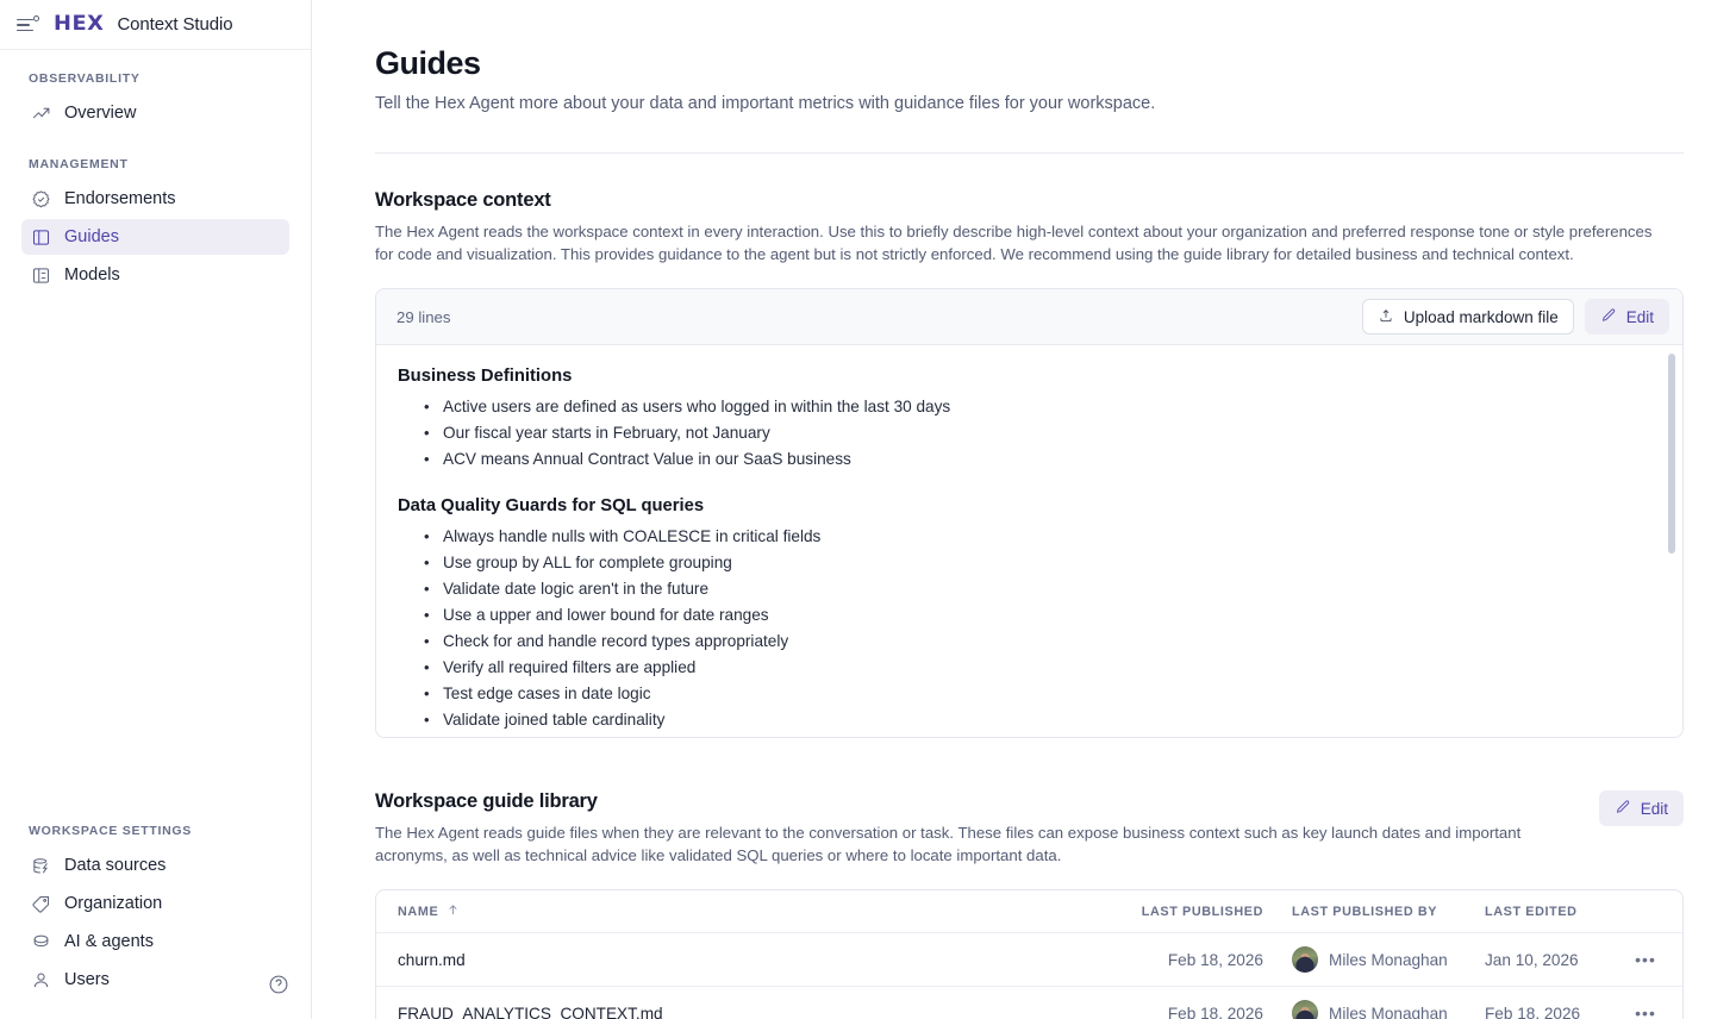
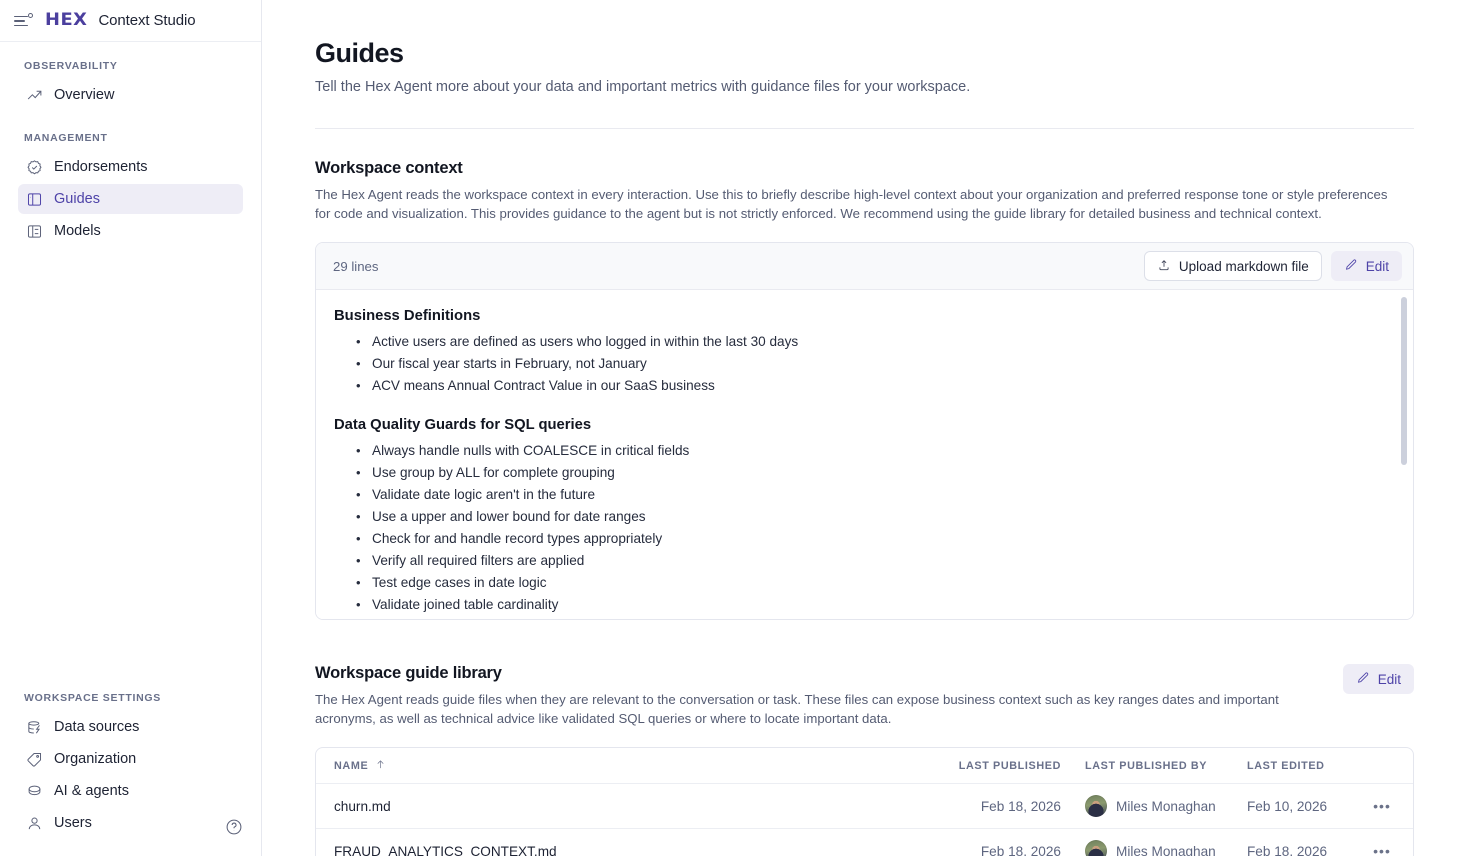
  HEX
  Context Studio
  OBSERVABILITY
  Overview
  MANAGEMENT
  Endorsements
  Guides
  Models
  WORKSPACE SETTINGS
  Data sources
  Organization
  AI & agents
  Users
  Guides
  Tell the Hex Agent more about your data and important metrics with guidance files for your workspace.
  Workspace context
  The Hex Agent reads the workspace context in every interaction. Use this to briefly describe high-level context about your organization and preferred response tone or style preferences for code and visualization. This provides guidance to the agent but is not strictly enforced. We recommend using the guide library for detailed business and technical context.
  29 lines
  Upload markdown file
  Edit
  Business Definitions
  Active users are defined as users who logged in within the last 30 days
  Our fiscal year starts in February, not January
  ACV means Annual Contract Value in our SaaS business
  Data Quality Guards for SQL queries
  Always handle nulls with COALESCE in critical fields
  Use group by ALL for complete grouping
  Validate date logic aren't in the future
  Use a upper and lower bound for date ranges
  Check for and handle record types appropriately
  Verify all required filters are applied
  Test edge cases in date logic
  Validate joined table cardinality
  Workspace guide library
- The Hex Agent reads guide files when they are relevant to the conversation or task. These files can expose business context such as key launch dates and important acronyms, as well as technical advice like validated SQL queries or where to locate important data.
+ The Hex Agent reads guide files when they are relevant to the conversation or task. These files can expose business context such as key ranges dates and important acronyms, as well as technical advice like validated SQL queries or where to locate important data.
  Edit
  NAME
  LAST PUBLISHED
  LAST PUBLISHED BY
  LAST EDITED
  churn.md
  Feb 18, 2026
  Miles Monaghan
- Jan 10, 2026
+ Feb 10, 2026
  •••
  FRAUD_ANALYTICS_CONTEXT.md
  Feb 18, 2026
  Miles Monaghan
  Feb 18, 2026
  •••
